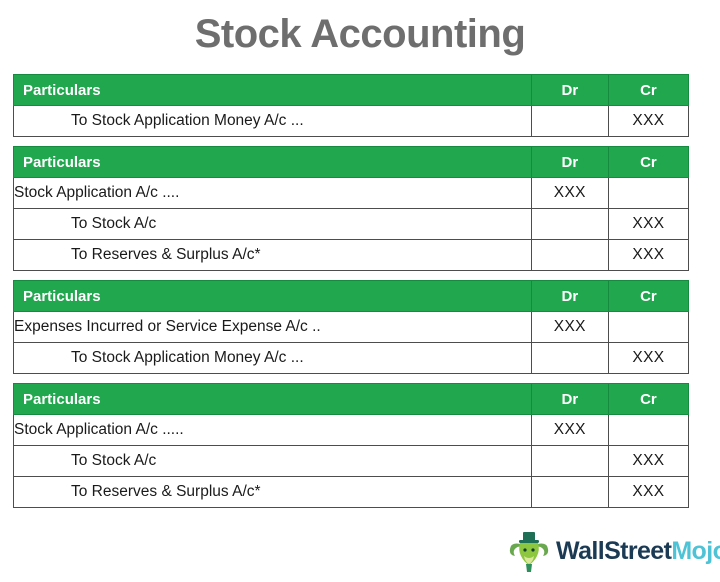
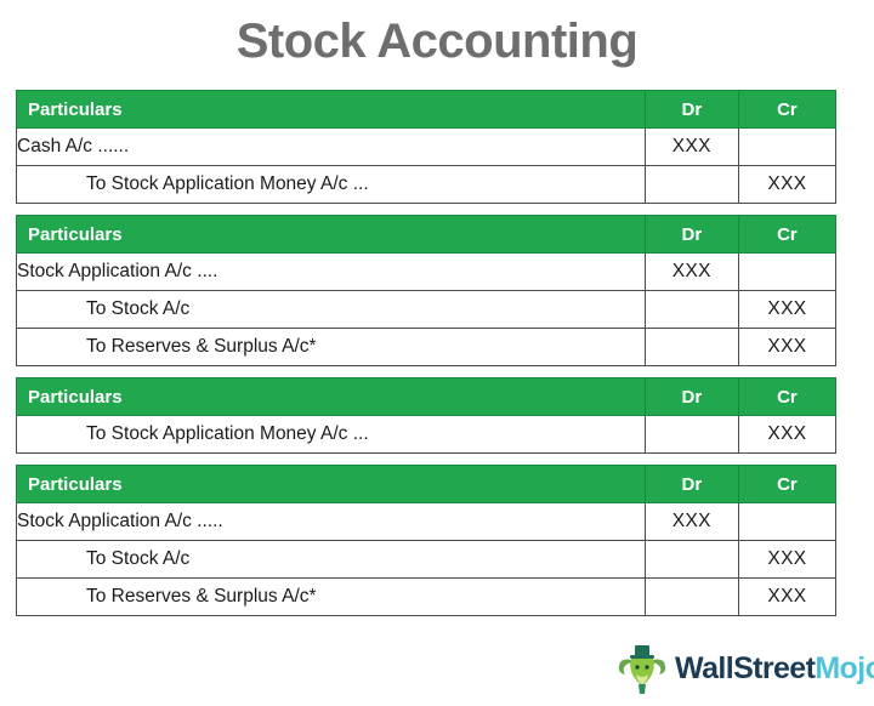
  Stock Accounting
  Particulars	Dr	Cr
+ Cash A/c ......	XXX
  To Stock Application Money A/c ...		XXX
  Particulars	Dr	Cr
  Stock Application A/c ....	XXX
  To Stock A/c		XXX
  To Reserves & Surplus A/c*		XXX
  Particulars	Dr	Cr
- Expenses Incurred or Service Expense A/c ..	XXX
  To Stock Application Money A/c ...		XXX
  Particulars	Dr	Cr
  Stock Application A/c .....	XXX
  To Stock A/c		XXX
  To Reserves & Surplus A/c*		XXX
  WallStreetMoj
